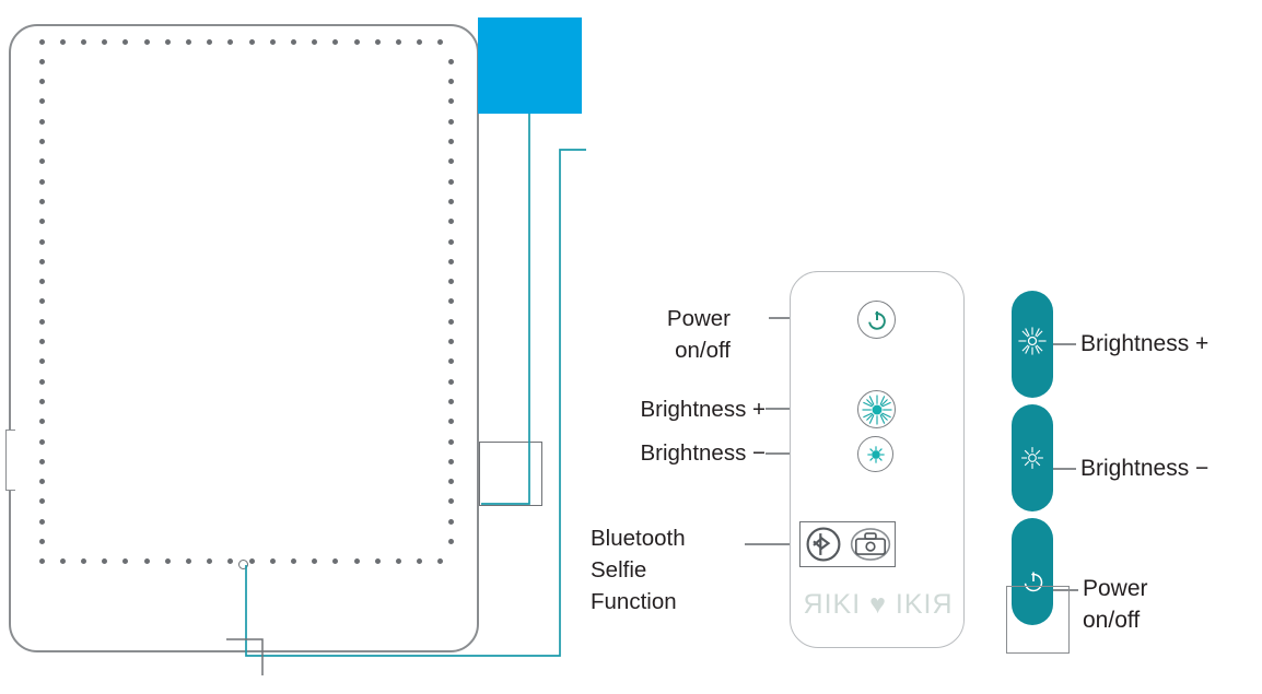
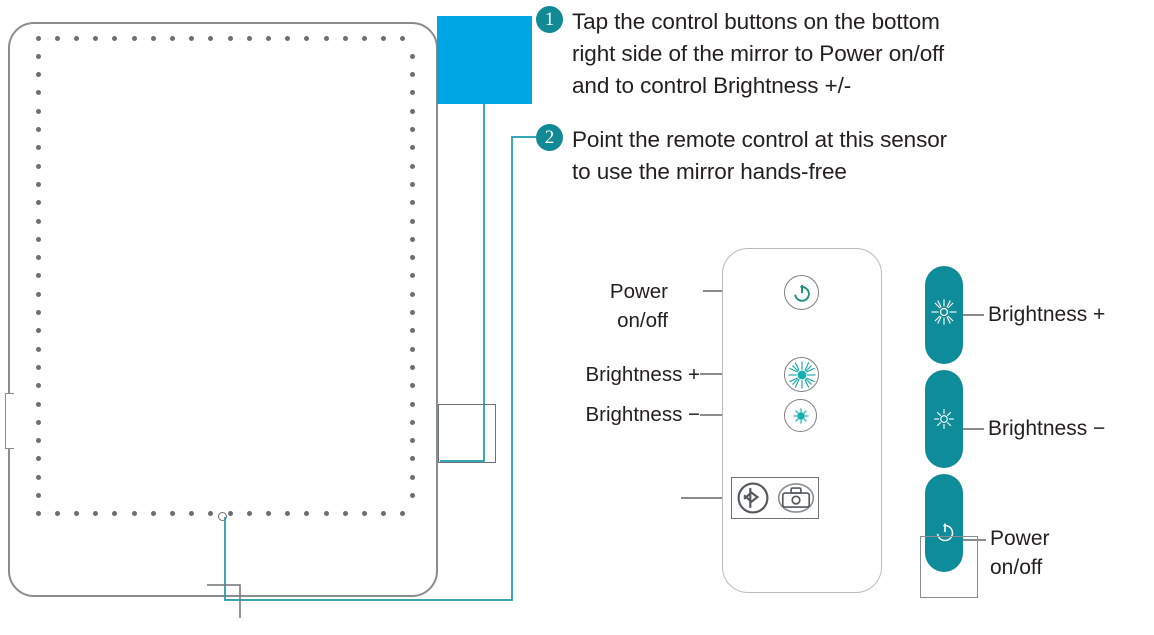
+ 1
+ Tap the control buttons on the bottom
+ right side of the mirror to Power on/off
+ and to control Brightness +/-
+ 2
+ Point the remote control at this sensor
+ to use the mirror hands-free
  Power
  on/off
  Brightness +
  Brightness −
- Bluetooth
- Selfie
- Function
- ЯIKI ♥ IKIЯ
  Brightness +
  Brightness −
  Power
  on/off
